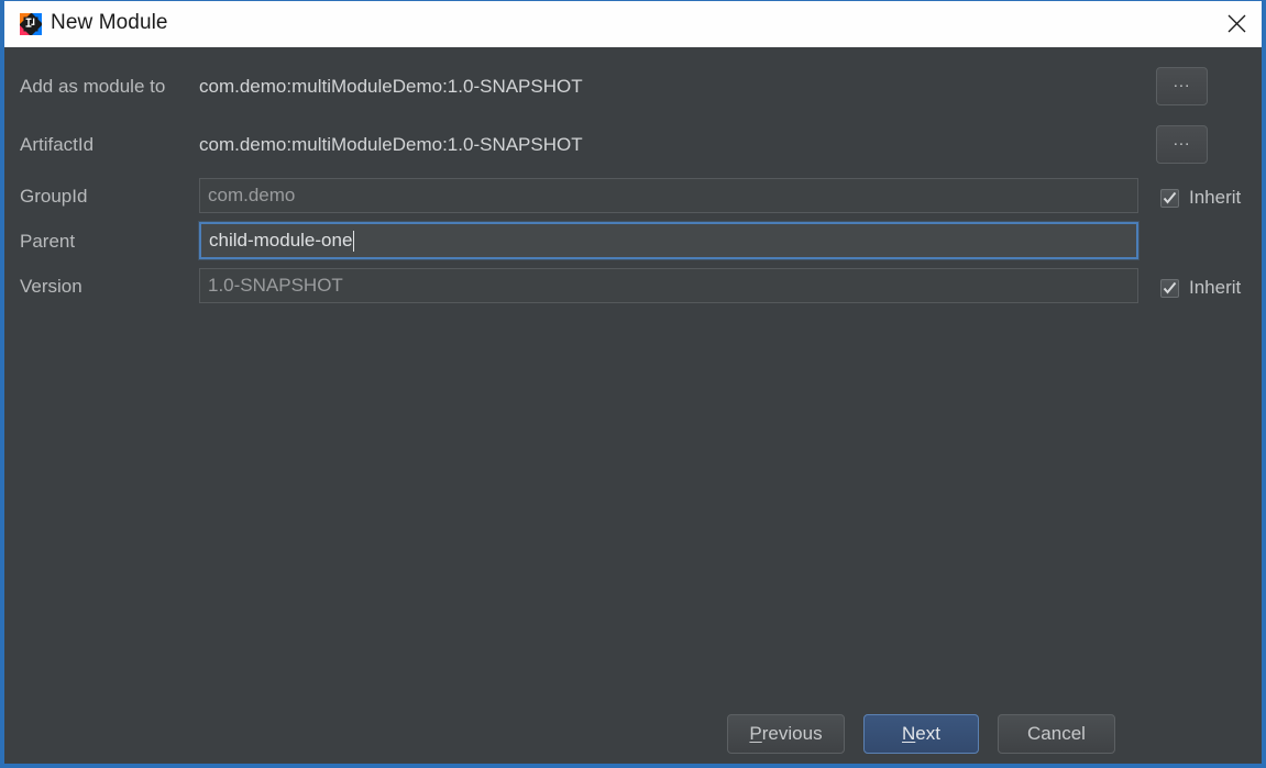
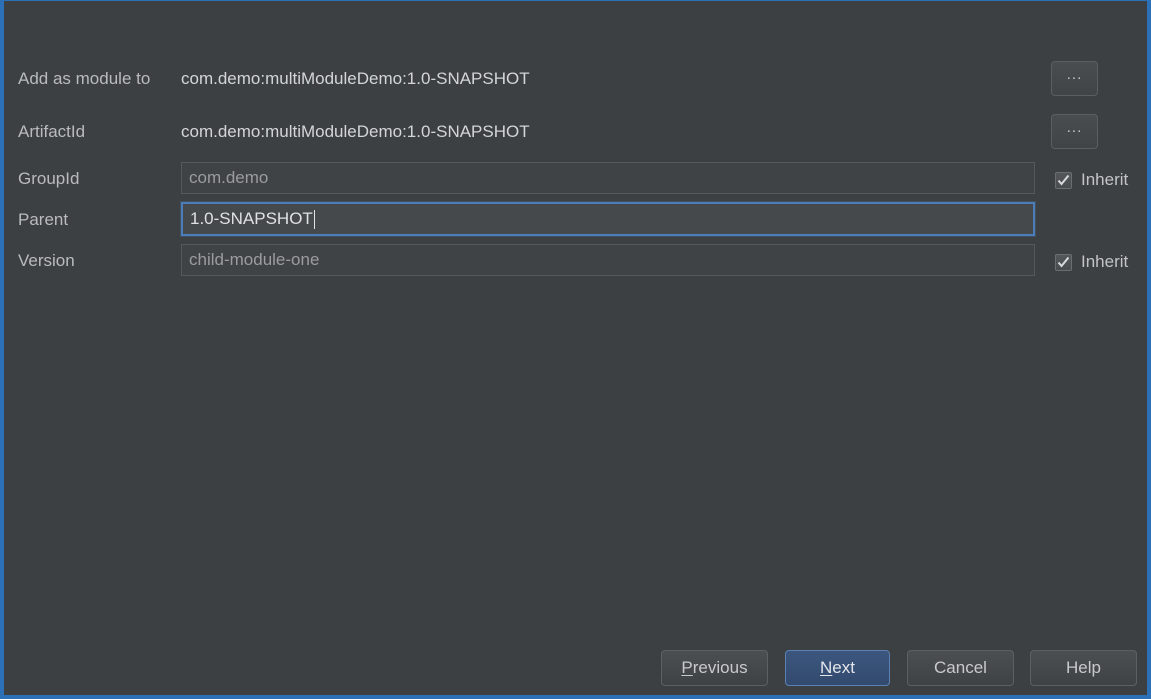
- New Module
  Add as module to
  com.demo:multiModuleDemo:1.0-SNAPSHOT
  ...
  ArtifactId
  com.demo:multiModuleDemo:1.0-SNAPSHOT
  ...
  GroupId
  com.demo
  Inherit
  Parent
- child-module-one
+ 1.0-SNAPSHOT
  Version
- 1.0-SNAPSHOT
+ child-module-one
  Inherit
  Previous
  Next
  Cancel
+ Help
